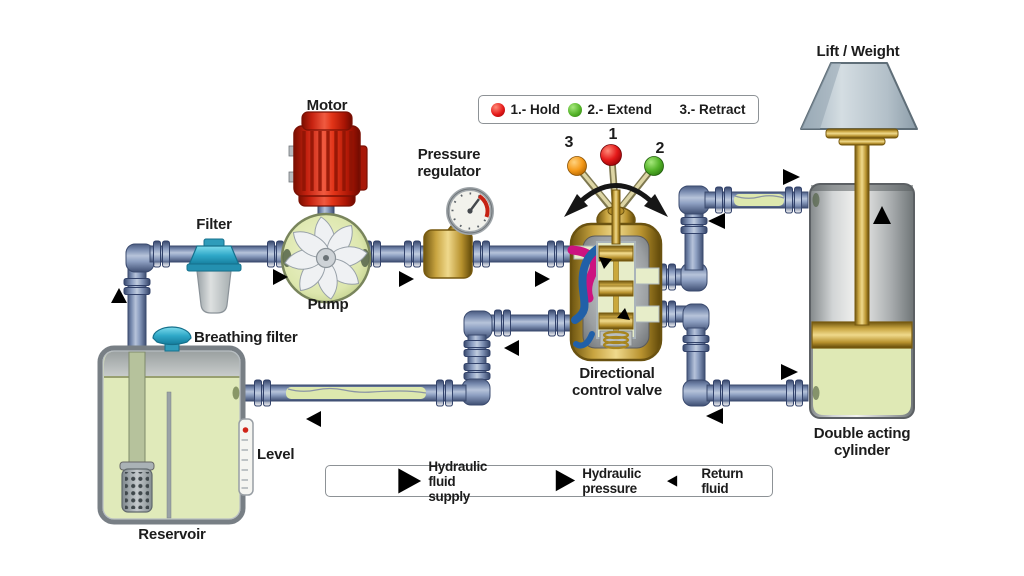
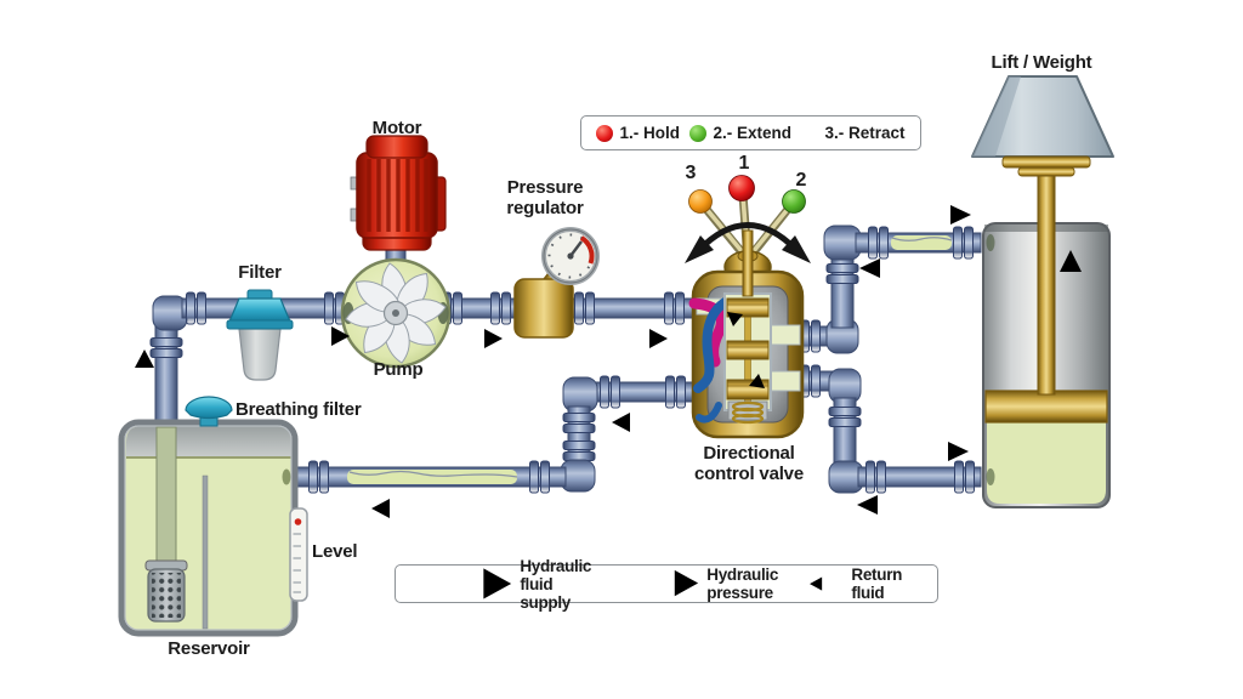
  Motor
  Pump
  Filter
  Breathing filter
  Pressure
  regulator
  Directional
  control valve
  Reservoir
  Level
  Lift / Weight
- Double acting
- cylinder
  3
  1
  2
  1.- Hold
  2.- Extend
  3.- Retract
  Hydraulic fluid supply
  Hydraulic pressure
  Return fluid
